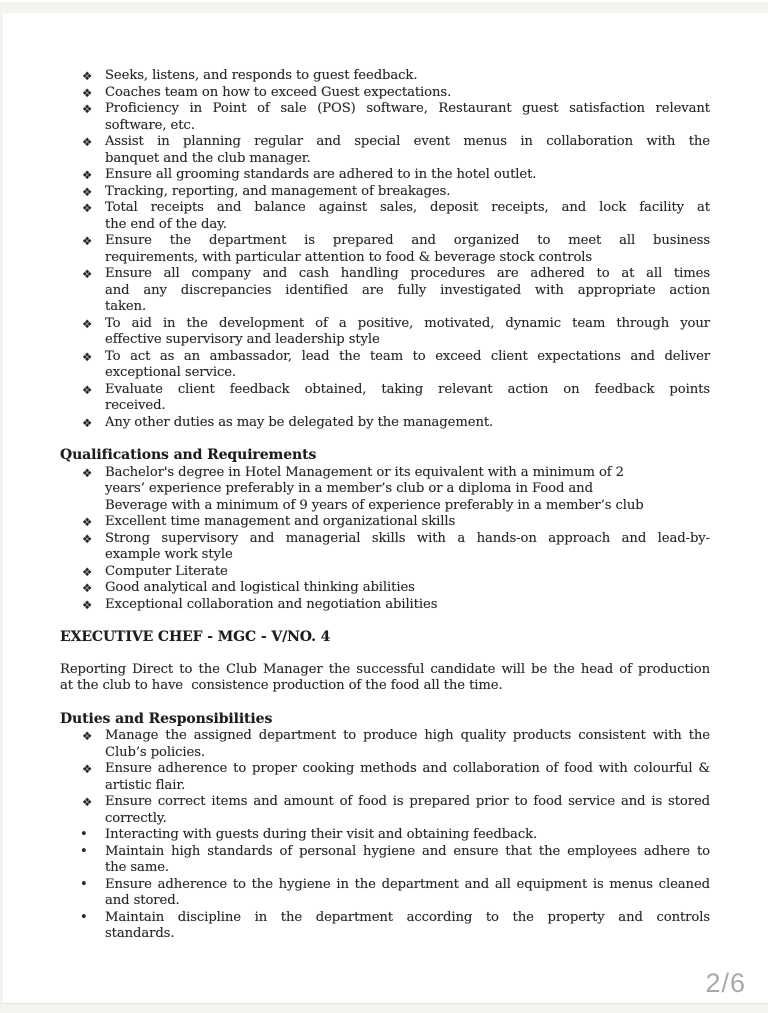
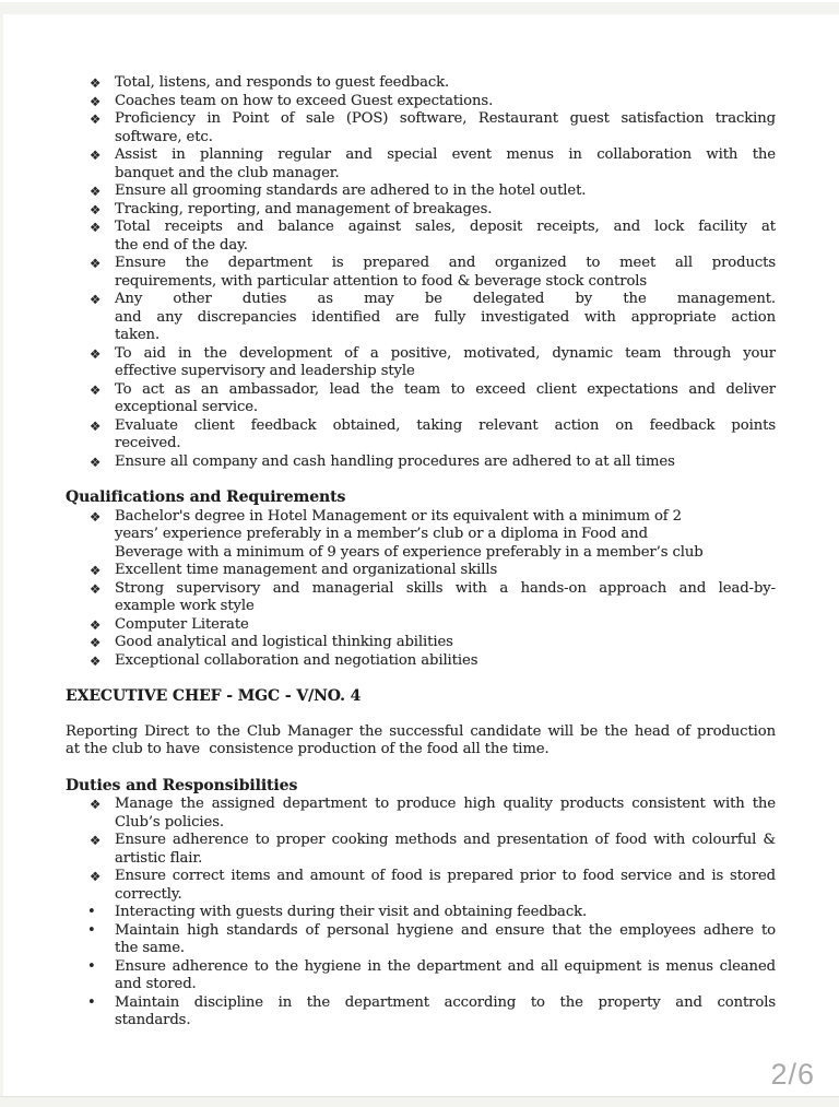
  ❖
- Seeks, listens, and responds to guest feedback.
+ Total, listens, and responds to guest feedback.
  ❖
  Coaches team on how to exceed Guest expectations.
  ❖
- Proficiency in Point of sale (POS) software, Restaurant guest satisfaction relevant
+ Proficiency in Point of sale (POS) software, Restaurant guest satisfaction tracking
  software, etc.
  ❖
  Assist in planning regular and special event menus in collaboration with the
  banquet and the club manager.
  ❖
  Ensure all grooming standards are adhered to in the hotel outlet.
  ❖
  Tracking, reporting, and management of breakages.
  ❖
  Total receipts and balance against sales, deposit receipts, and lock facility at
  the end of the day.
  ❖
- Ensure the department is prepared and organized to meet all business
+ Ensure the department is prepared and organized to meet all products
  requirements, with particular attention to food & beverage stock controls
  ❖
- Ensure all company and cash handling procedures are adhered to at all times
+ Any other duties as may be delegated by the management.
  and any discrepancies identified are fully investigated with appropriate action
  taken.
  ❖
  To aid in the development of a positive, motivated, dynamic team through your
  effective supervisory and leadership style
  ❖
  To act as an ambassador, lead the team to exceed client expectations and deliver
  exceptional service.
  ❖
  Evaluate client feedback obtained, taking relevant action on feedback points
  received.
  ❖
- Any other duties as may be delegated by the management.
+ Ensure all company and cash handling procedures are adhered to at all times
  Qualifications and Requirements
  ❖
  Bachelor's degree in Hotel Management or its equivalent with a minimum of 2
  years’ experience preferably in a member’s club or a diploma in Food and
  Beverage with a minimum of 9 years of experience preferably in a member’s club
  ❖
  Excellent time management and organizational skills
  ❖
  Strong supervisory and managerial skills with a hands-on approach and lead-by-
  example work style
  ❖
  Computer Literate
  ❖
  Good analytical and logistical thinking abilities
  ❖
  Exceptional collaboration and negotiation abilities
  EXECUTIVE CHEF - MGC - V/NO. 4
  Reporting Direct to the Club Manager the successful candidate will be the head of production
  at the club to have consistence production of the food all the time.
  Duties and Responsibilities
  ❖
  Manage the assigned department to produce high quality products consistent with the
  Club’s policies.
  ❖
- Ensure adherence to proper cooking methods and collaboration of food with colourful &
+ Ensure adherence to proper cooking methods and presentation of food with colourful &
  artistic flair.
  ❖
  Ensure correct items and amount of food is prepared prior to food service and is stored
  correctly.
  •
  Interacting with guests during their visit and obtaining feedback.
  •
  Maintain high standards of personal hygiene and ensure that the employees adhere to
  the same.
  •
  Ensure adherence to the hygiene in the department and all equipment is menus cleaned
  and stored.
  •
  Maintain discipline in the department according to the property and controls
  standards.
  2/6
